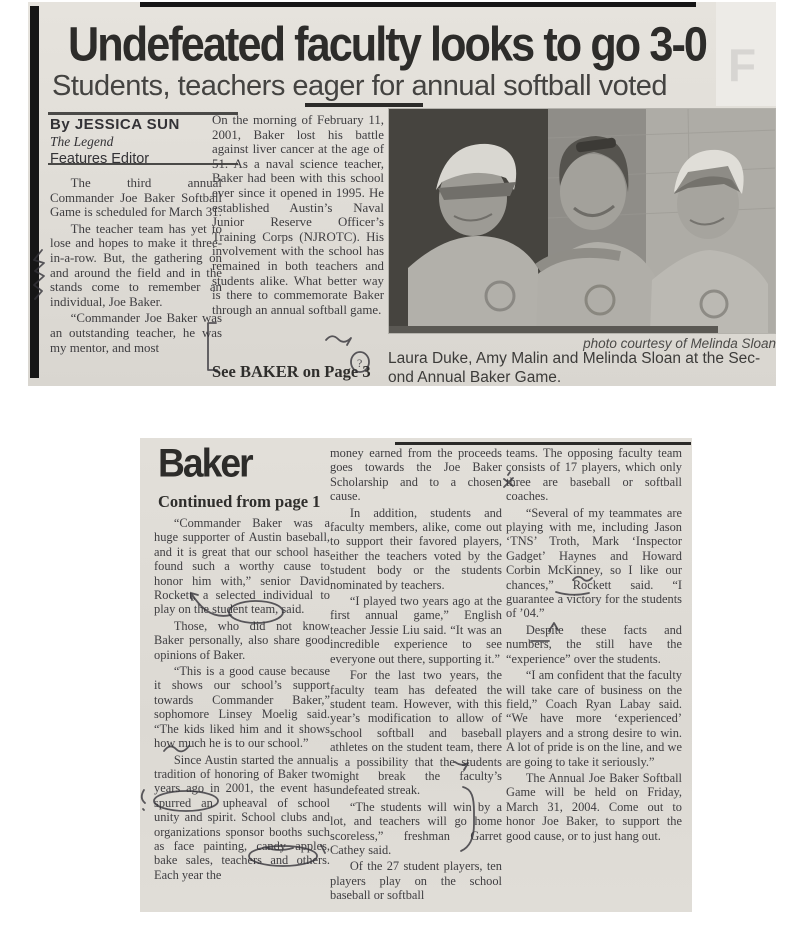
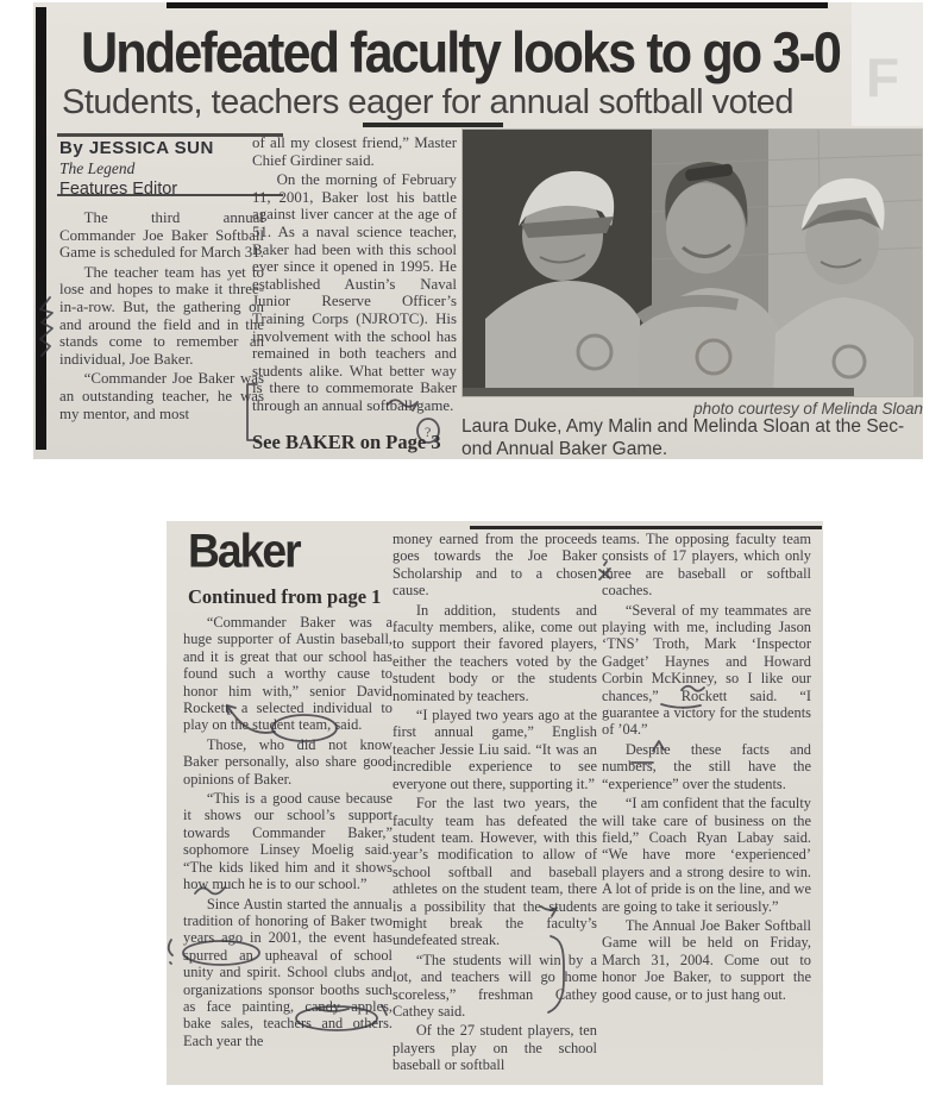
  Undefeated faculty looks to go 3-0
  Students, teachers eager for annual softball voted
  By JESSICA SUN
  The Legend
  Features Editor
  The third annual Commander Joe Baker Softball Game is scheduled for March 31.
  The teacher team has yet to lose and hopes to make it three-in-a-row. But, the gathering on and around the field and in the stands come to remember an individual, Joe Baker.
  “Commander Joe Baker was an outstanding teacher, he was my mentor, and most
+ of all my closest friend,” Master Chief Girdiner said.
  On the morning of February 11, 2001, Baker lost his battle against liver cancer at the age of 51. As a naval science teacher, Baker had been with this school ever since it opened in 1995. He established Austin’s Naval Junior Reserve Officer’s Training Corps (NJROTC). His involvement with the school has remained in both teachers and students alike. What better way is there to commemorate Baker through an annual softball game.
  See BAKER on Page 3
  photo courtesy of Melinda Sloan
  Laura Duke, Amy Malin and Melinda Sloan at the Sec-
  ond Annual Baker Game.
  Baker
  Continued from page 1
  “Commander Baker was a huge supporter of Austin baseball, and it is great that our school has found such a worthy cause to honor him with,” senior David Rockett, a selected individual to play on the student team, said.
  Those, who did not know Baker personally, also share good opinions of Baker.
  “This is a good cause because it shows our school’s support towards Commander Baker,” sophomore Linsey Moelig said. “The kids liked him and it shows how much he is to our school.”
  Since Austin started the annual tradition of honoring of Baker two years ago in 2001, the event has spurred an upheaval of school unity and spirit. School clubs and organizations sponsor booths such as face painting, candy apples, bake sales, teachers and others. Each year the
  money earned from the proceeds goes towards the Joe Baker Scholarship and to a chosen cause.
  In addition, students and faculty members, alike, come out to support their favored players, either the teachers voted by the student body or the students nominated by teachers.
  “I played two years ago at the first annual game,” English teacher Jessie Liu said. “It was an incredible experience to see everyone out there, supporting it.”
  For the last two years, the faculty team has defeated the student team. However, with this year’s modification to allow of school softball and baseball athletes on the student team, there is a possibility that the students might break the faculty’s undefeated streak.
- “The students will win by a lot, and teachers will go home scoreless,” freshman Garret Cathey said.
+ “The students will win by a lot, and teachers will go home scoreless,” freshman Cathey Cathey said.
  Of the 27 student players, ten players play on the school baseball or softball
  teams. The opposing faculty team consists of 17 players, which only three are baseball or softball coaches.
  “Several of my teammates are playing with me, including Jason ‘TNS’ Troth, Mark ‘Inspector Gadget’ Haynes and Howard Corbin McKinney, so I like our chances,” Rockett said. “I guarantee a victory for the students of ’04.”
  Despite these facts and numbers, the still have the “experience” over the students.
  “I am confident that the faculty will take care of business on the field,” Coach Ryan Labay said. “We have more ‘experienced’ players and a strong desire to win. A lot of pride is on the line, and we are going to take it seriously.”
  The Annual Joe Baker Softball Game will be held on Friday, March 31, 2004. Come out to honor Joe Baker, to support the good cause, or to just hang out.
  ?
